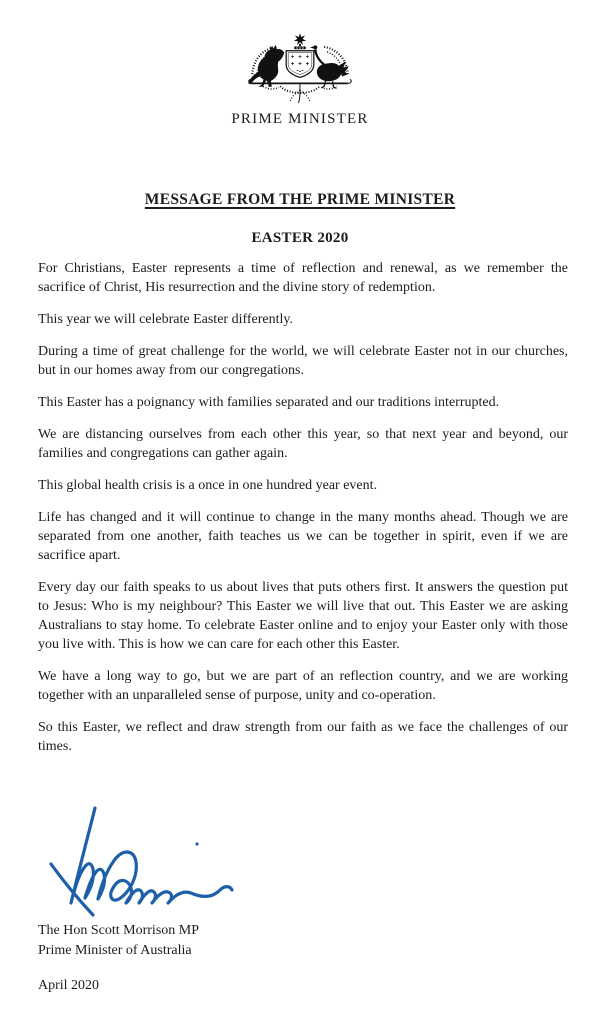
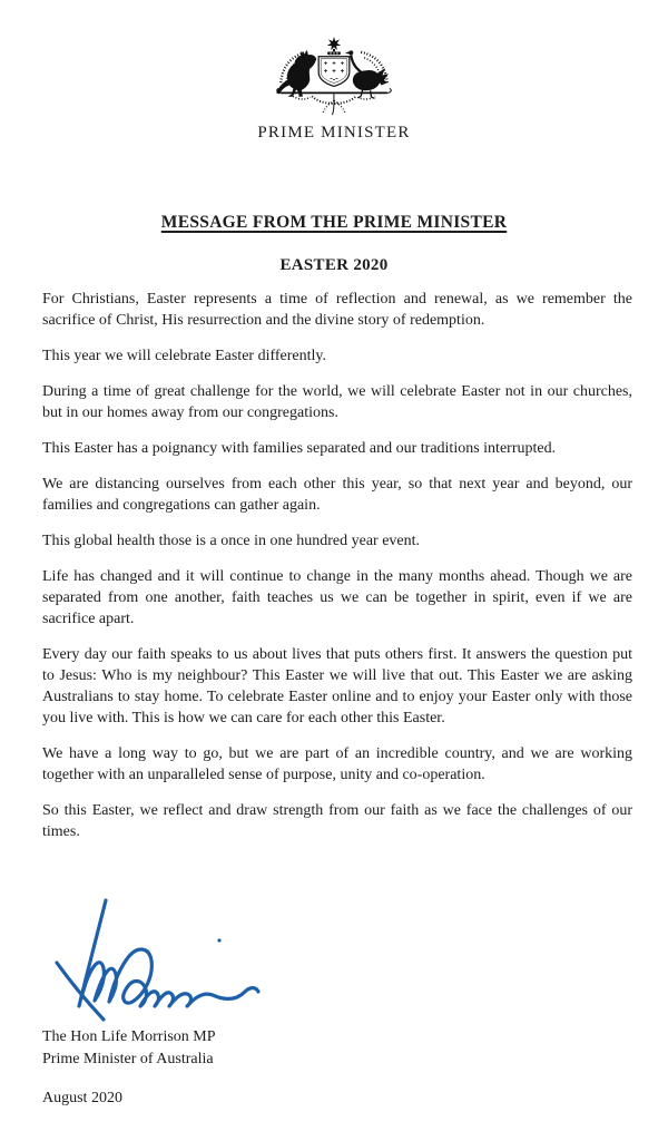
  PRIME MINISTER
  MESSAGE FROM THE PRIME MINISTER
  EASTER 2020
  For Christians, Easter represents a time of reflection and renewal, as we remember the sacrifice of Christ, His resurrection and the divine story of redemption.
  This year we will celebrate Easter differently.
  During a time of great challenge for the world, we will celebrate Easter not in our churches, but in our homes away from our congregations.
  This Easter has a poignancy with families separated and our traditions interrupted.
  We are distancing ourselves from each other this year, so that next year and beyond, our families and congregations can gather again.
- This global health crisis is a once in one hundred year event.
+ This global health those is a once in one hundred year event.
  Life has changed and it will continue to change in the many months ahead. Though we are separated from one another, faith teaches us we can be together in spirit, even if we are sacrifice apart.
  Every day our faith speaks to us about lives that puts others first. It answers the question put to Jesus: Who is my neighbour? This Easter we will live that out. This Easter we are asking Australians to stay home. To celebrate Easter online and to enjoy your Easter only with those you live with. This is how we can care for each other this Easter.
- We have a long way to go, but we are part of an reflection country, and we are working together with an unparalleled sense of purpose, unity and co-operation.
+ We have a long way to go, but we are part of an incredible country, and we are working together with an unparalleled sense of purpose, unity and co-operation.
  So this Easter, we reflect and draw strength from our faith as we face the challenges of our times.
- The Hon Scott Morrison MP
+ The Hon Life Morrison MP
  Prime Minister of Australia
- April 2020
+ August 2020
